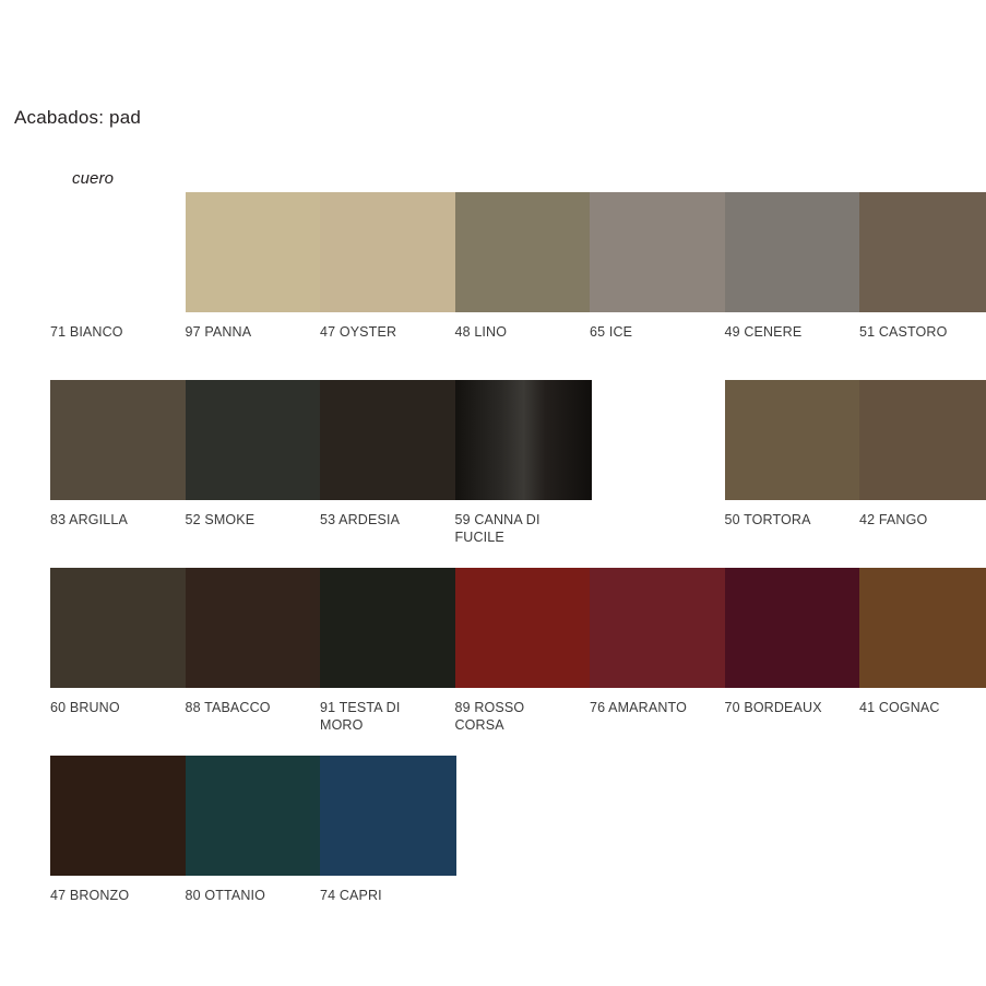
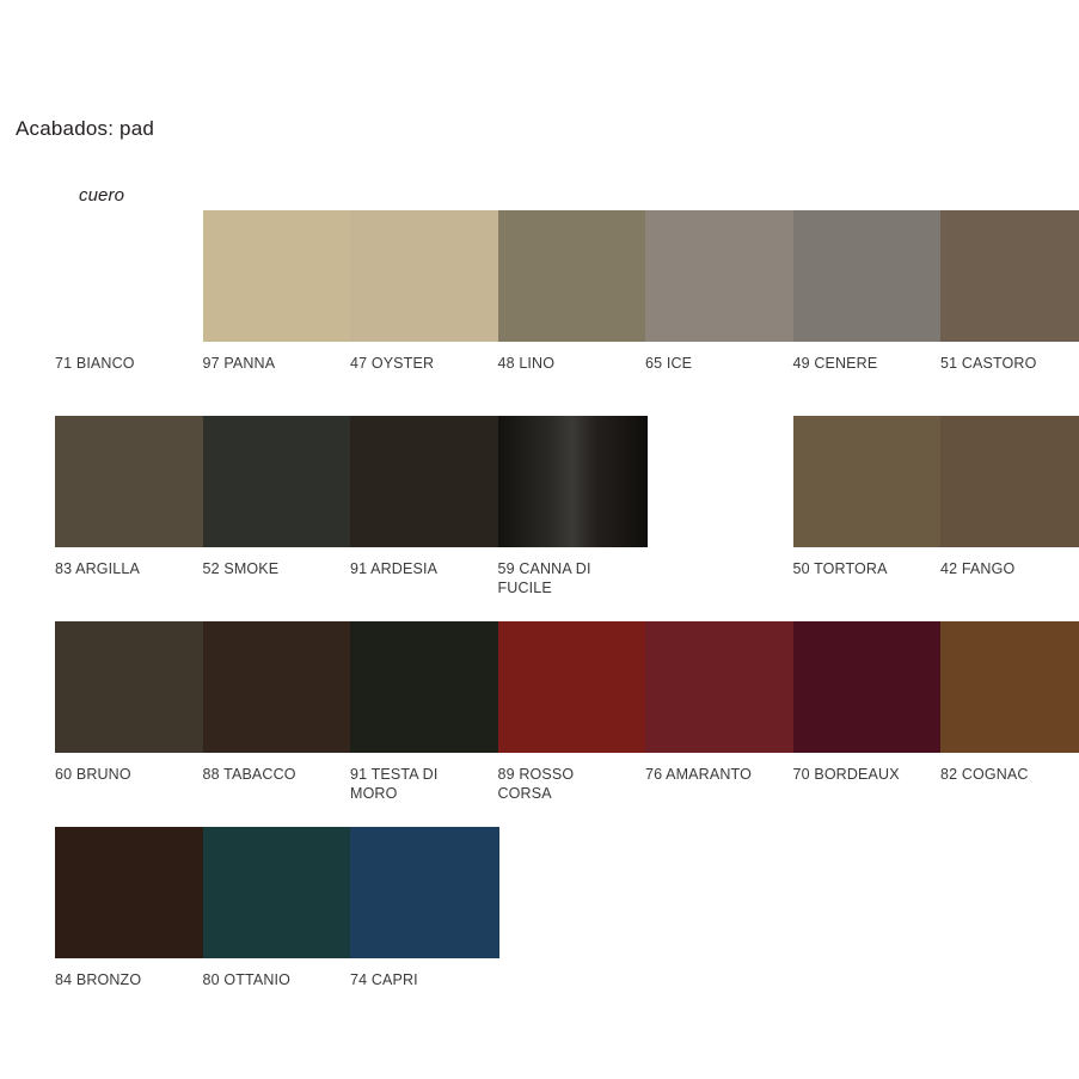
  Acabados: pad
  cuero
  71 BIANCO
  97 PANNA
  47 OYSTER
  48 LINO
  65 ICE
  49 CENERE
  51 CASTORO
  83 ARGILLA
  52 SMOKE
- 53 ARDESIA
+ 91 ARDESIA
  59 CANNA DI
  FUCILE
  50 TORTORA
  42 FANGO
  60 BRUNO
  88 TABACCO
  91 TESTA DI
  MORO
  89 ROSSO
  CORSA
  76 AMARANTO
  70 BORDEAUX
- 41 COGNAC
+ 82 COGNAC
- 47 BRONZO
+ 84 BRONZO
  80 OTTANIO
  74 CAPRI
